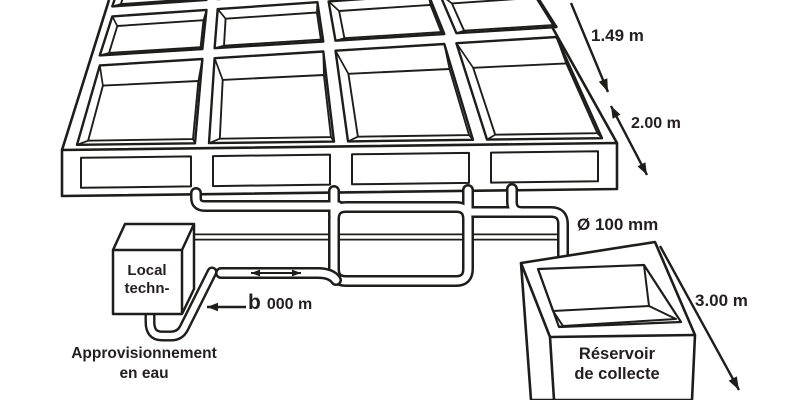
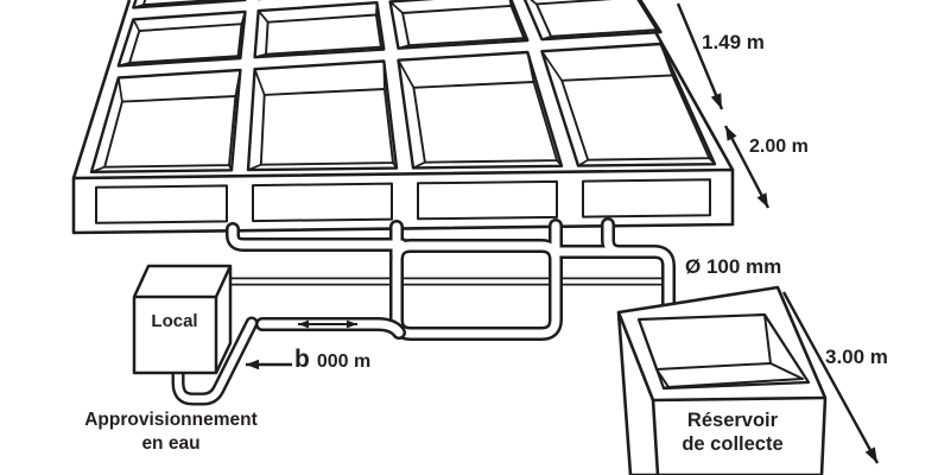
  1.49 m
  2.00 m
  Ø 100 mm
  3.00 m
  Local
- techn-
  b
  000 m
  Approvisionnement
  en eau
  Réservoir
  de collecte
